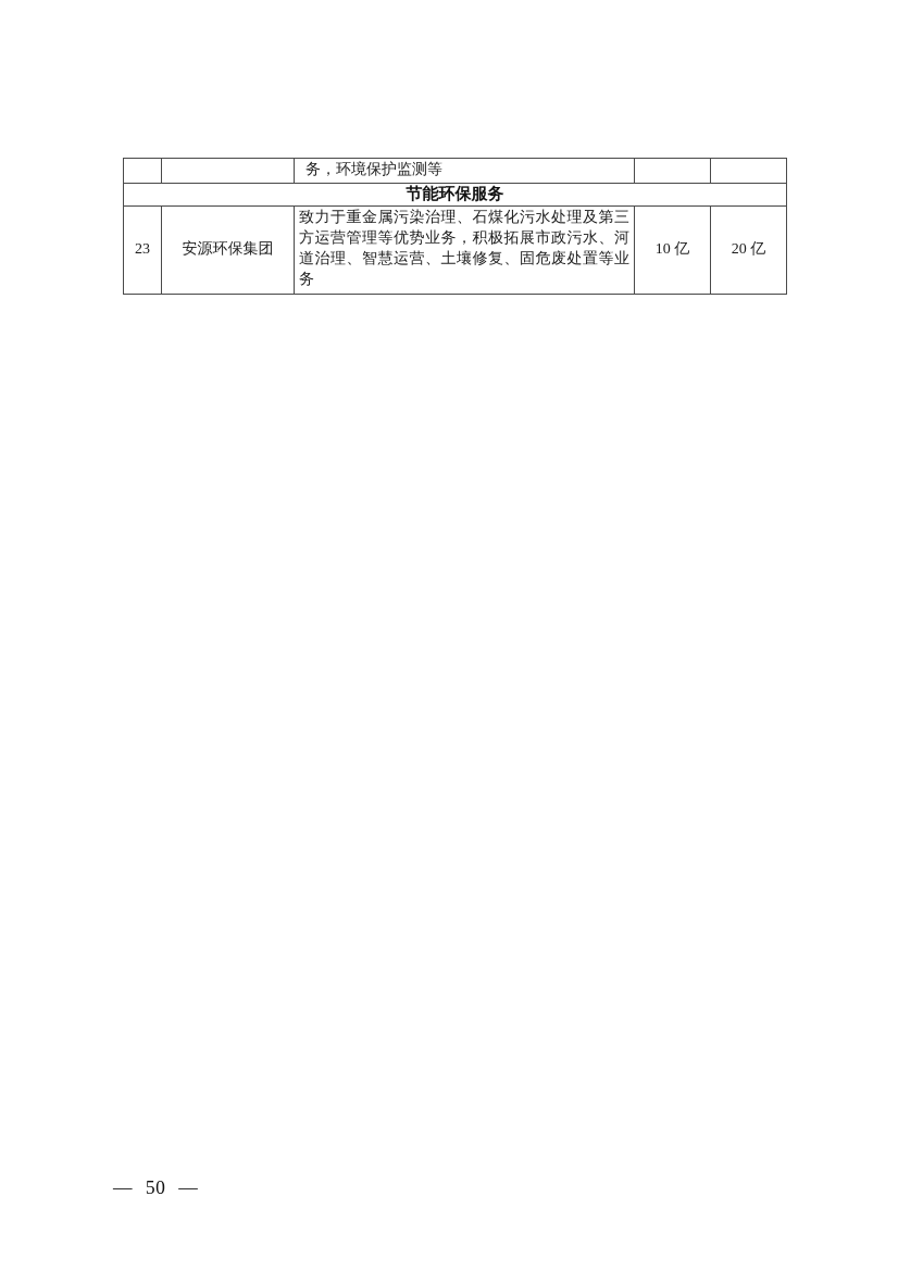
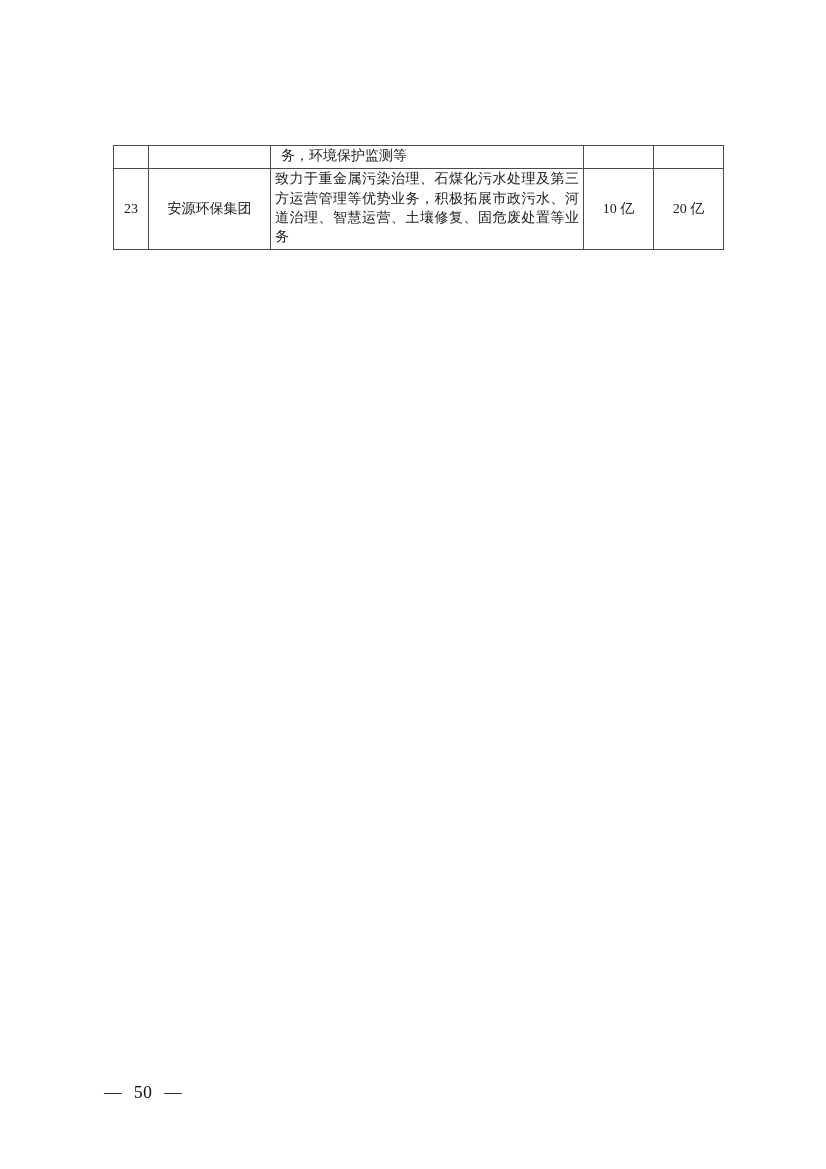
  		务，环境保护监测等
- 节能环保服务
  23	安源环保集团	致力于重金属污染治理、石煤化污水处理及第三方运营管理等优势业务，积极拓展市政污水、河道治理、智慧运营、土壤修复、固危废处置等业务	10 亿	20 亿
  — 50 —
